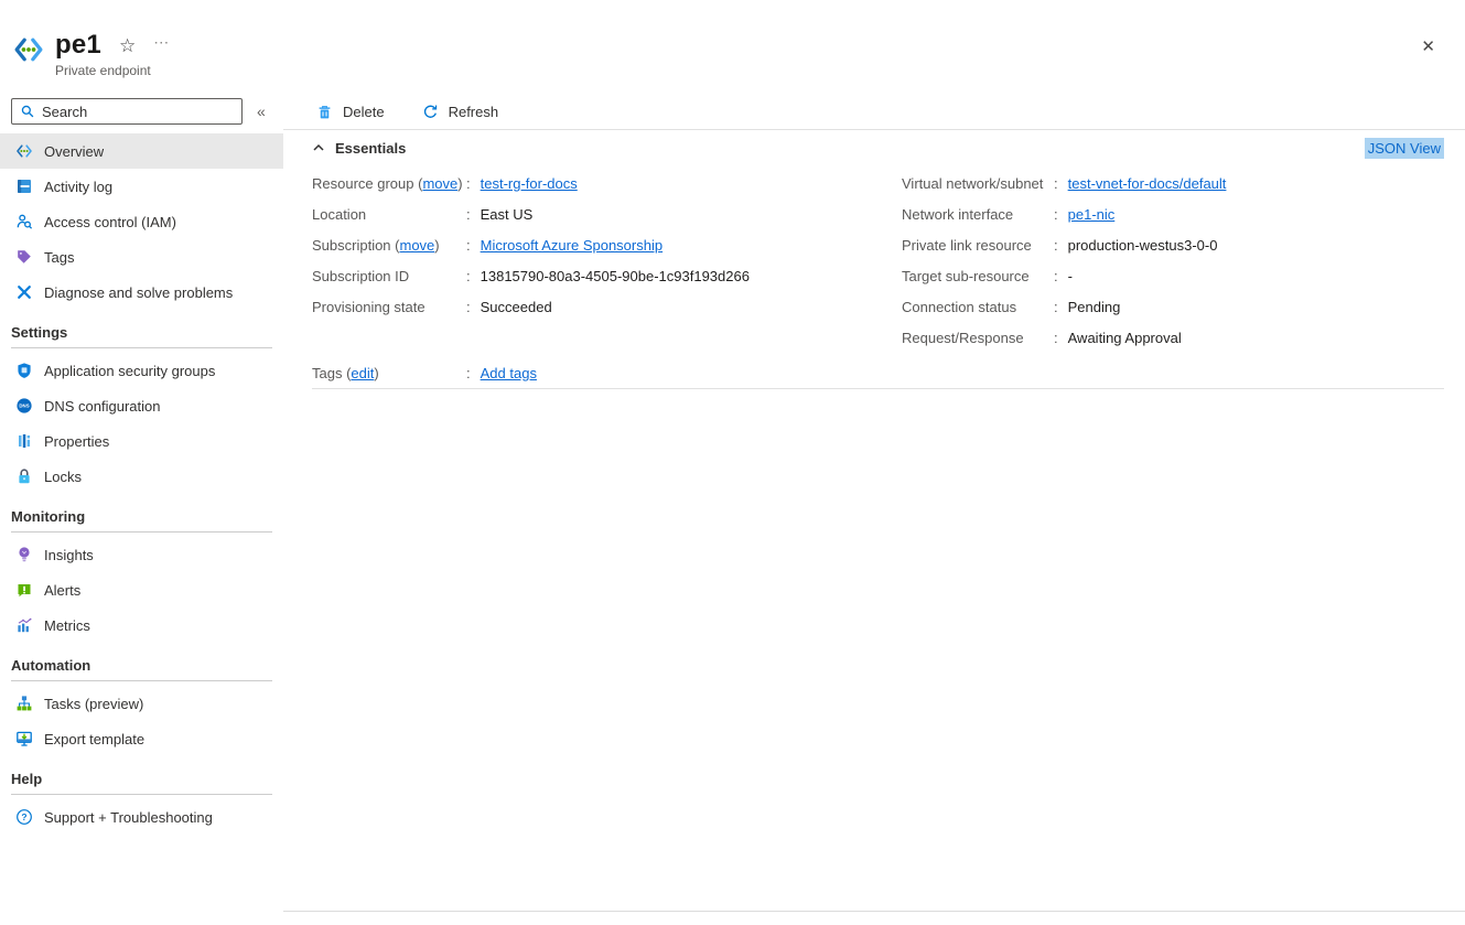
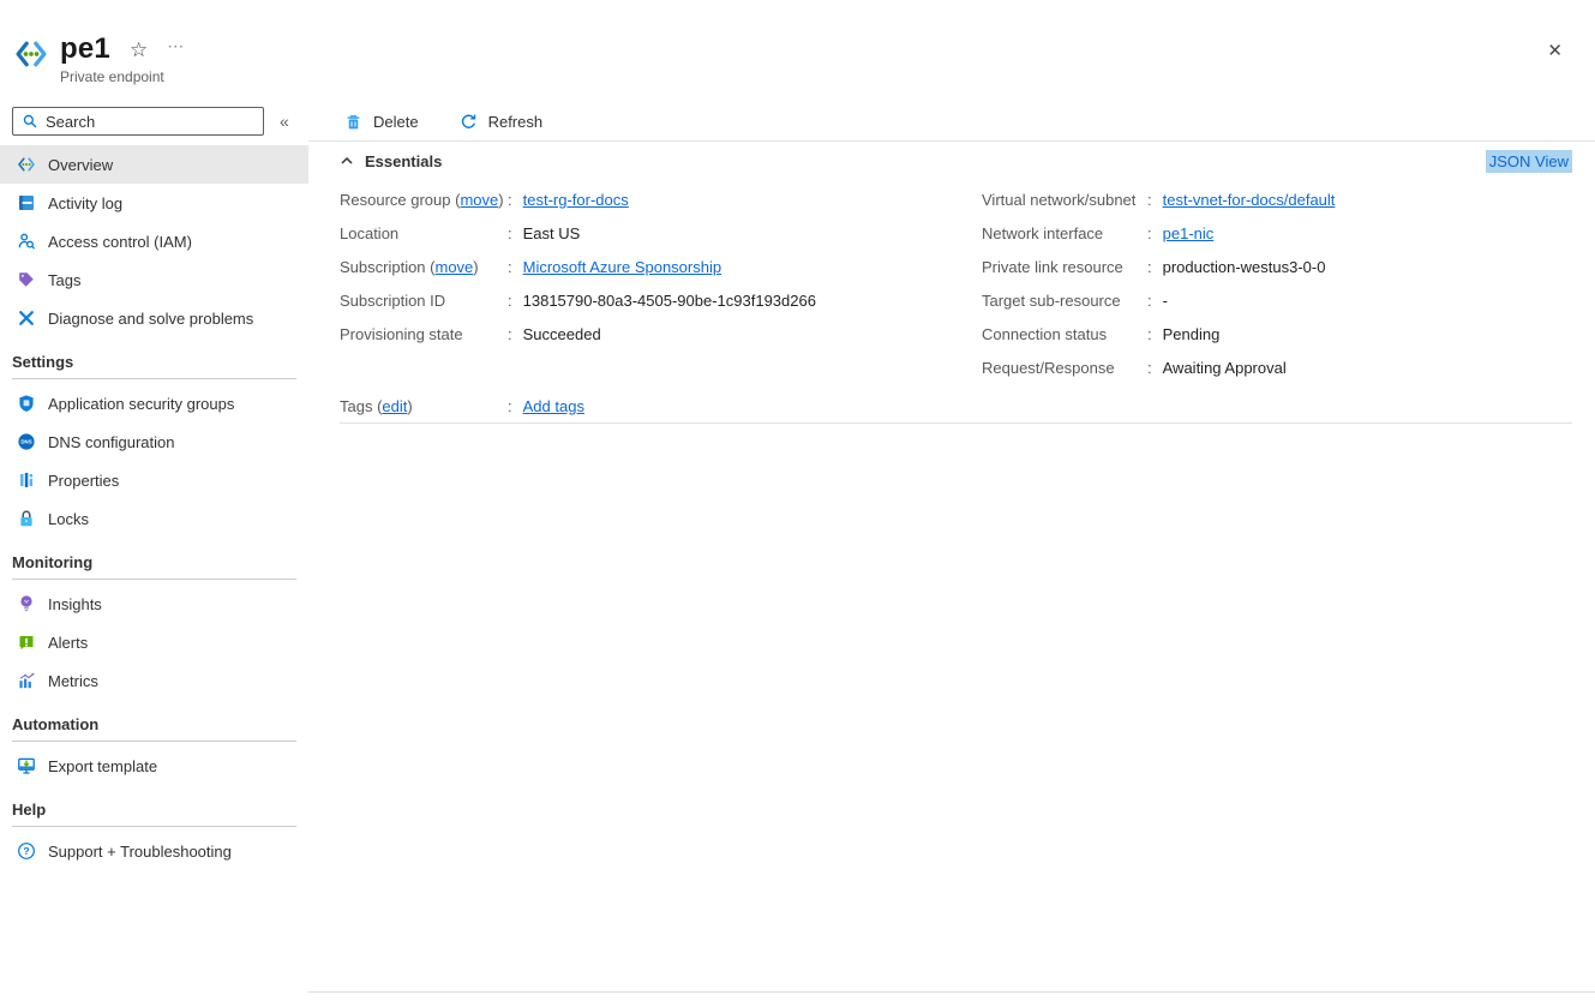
  pe1
  ☆
  ⋯
  Private endpoint
  ✕
  Search
  «
  Overview
  Activity log
  Access control (IAM)
  Tags
  Diagnose and solve problems
  Settings
  Application security groups
  DNS configuration
  Properties
  Locks
  Monitoring
  Insights
  Alerts
  Metrics
  Automation
- Tasks (preview)
  Export template
  Help
  ?
  Support + Troubleshooting
  Delete
  Refresh
  Essentials
  JSON View
  Resource group (move)
  :
  test-rg-for-docs
  Location
  :
  East US
  Subscription (move)
  :
  Microsoft Azure Sponsorship
  Subscription ID
  :
  13815790-80a3-4505-90be-1c93f193d266
  Provisioning state
  :
  Succeeded
  Virtual network/subnet
  :
  test-vnet-for-docs/default
  Network interface
  :
  pe1-nic
  Private link resource
  :
  production-westus3-0-0
  Target sub-resource
  :
  -
  Connection status
  :
  Pending
  Request/Response
  :
  Awaiting Approval
  Tags (edit)
  :
  Add tags
